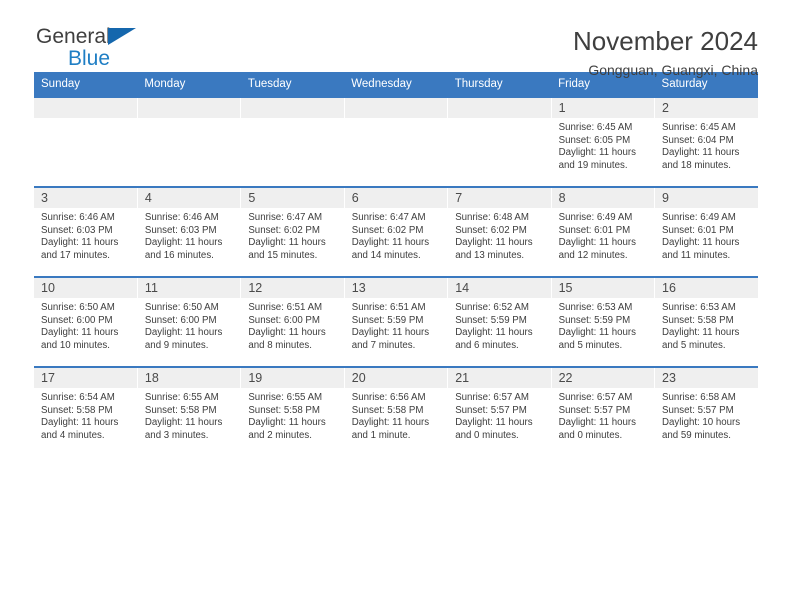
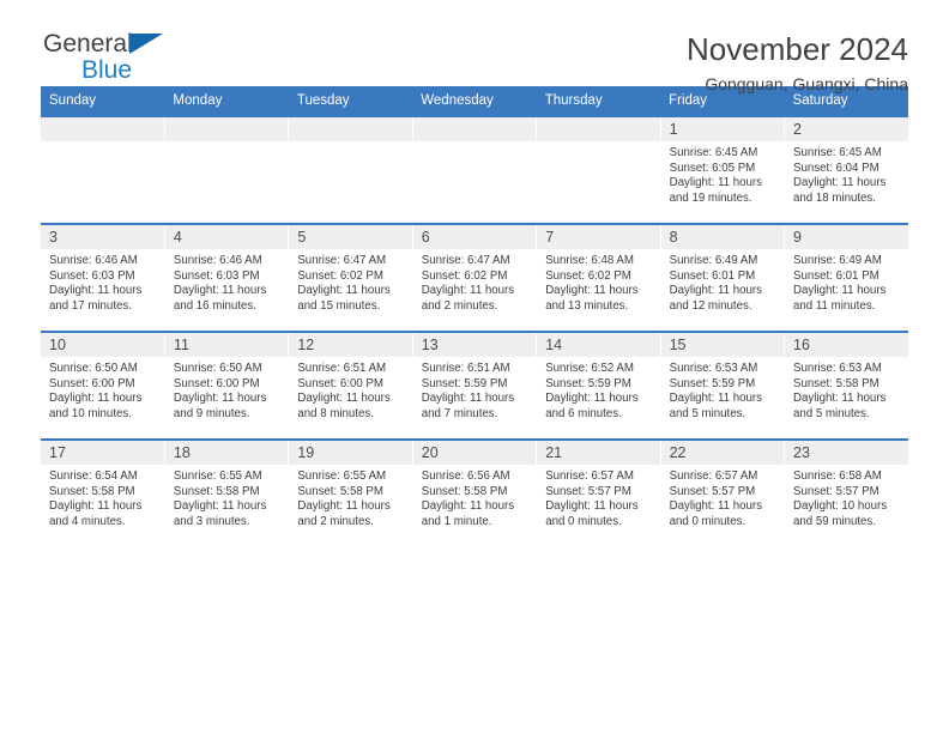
  General
  Blue
  November 2024
  Gongguan, Guangxi, China
  Sunday	Monday	Tuesday	Wednesday	Thursday	Friday	Saturday
  					1Sunrise: 6:45 AMSunset: 6:05 PMDaylight: 11 hours and 19 minutes.	2Sunrise: 6:45 AMSunset: 6:04 PMDaylight: 11 hours and 18 minutes.
- 3Sunrise: 6:46 AMSunset: 6:03 PMDaylight: 11 hours and 17 minutes.	4Sunrise: 6:46 AMSunset: 6:03 PMDaylight: 11 hours and 16 minutes.	5Sunrise: 6:47 AMSunset: 6:02 PMDaylight: 11 hours and 15 minutes.	6Sunrise: 6:47 AMSunset: 6:02 PMDaylight: 11 hours and 14 minutes.	7Sunrise: 6:48 AMSunset: 6:02 PMDaylight: 11 hours and 13 minutes.	8Sunrise: 6:49 AMSunset: 6:01 PMDaylight: 11 hours and 12 minutes.	9Sunrise: 6:49 AMSunset: 6:01 PMDaylight: 11 hours and 11 minutes.
+ 3Sunrise: 6:46 AMSunset: 6:03 PMDaylight: 11 hours and 17 minutes.	4Sunrise: 6:46 AMSunset: 6:03 PMDaylight: 11 hours and 16 minutes.	5Sunrise: 6:47 AMSunset: 6:02 PMDaylight: 11 hours and 15 minutes.	6Sunrise: 6:47 AMSunset: 6:02 PMDaylight: 11 hours and 2 minutes.	7Sunrise: 6:48 AMSunset: 6:02 PMDaylight: 11 hours and 13 minutes.	8Sunrise: 6:49 AMSunset: 6:01 PMDaylight: 11 hours and 12 minutes.	9Sunrise: 6:49 AMSunset: 6:01 PMDaylight: 11 hours and 11 minutes.
  10Sunrise: 6:50 AMSunset: 6:00 PMDaylight: 11 hours and 10 minutes.	11Sunrise: 6:50 AMSunset: 6:00 PMDaylight: 11 hours and 9 minutes.	12Sunrise: 6:51 AMSunset: 6:00 PMDaylight: 11 hours and 8 minutes.	13Sunrise: 6:51 AMSunset: 5:59 PMDaylight: 11 hours and 7 minutes.	14Sunrise: 6:52 AMSunset: 5:59 PMDaylight: 11 hours and 6 minutes.	15Sunrise: 6:53 AMSunset: 5:59 PMDaylight: 11 hours and 5 minutes.	16Sunrise: 6:53 AMSunset: 5:58 PMDaylight: 11 hours and 5 minutes.
  17Sunrise: 6:54 AMSunset: 5:58 PMDaylight: 11 hours and 4 minutes.	18Sunrise: 6:55 AMSunset: 5:58 PMDaylight: 11 hours and 3 minutes.	19Sunrise: 6:55 AMSunset: 5:58 PMDaylight: 11 hours and 2 minutes.	20Sunrise: 6:56 AMSunset: 5:58 PMDaylight: 11 hours and 1 minute.	21Sunrise: 6:57 AMSunset: 5:57 PMDaylight: 11 hours and 0 minutes.	22Sunrise: 6:57 AMSunset: 5:57 PMDaylight: 11 hours and 0 minutes.	23Sunrise: 6:58 AMSunset: 5:57 PMDaylight: 10 hours and 59 minutes.
